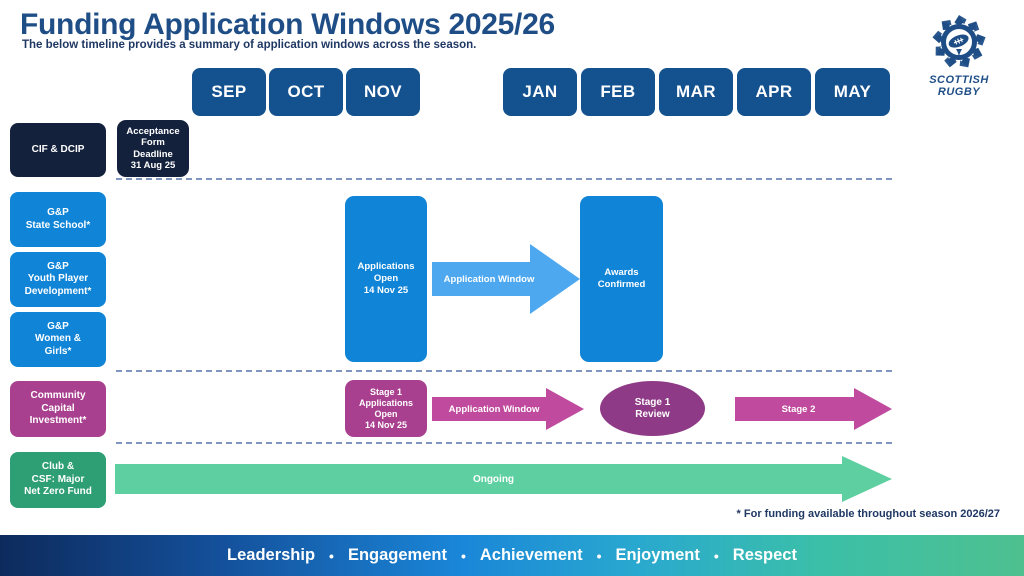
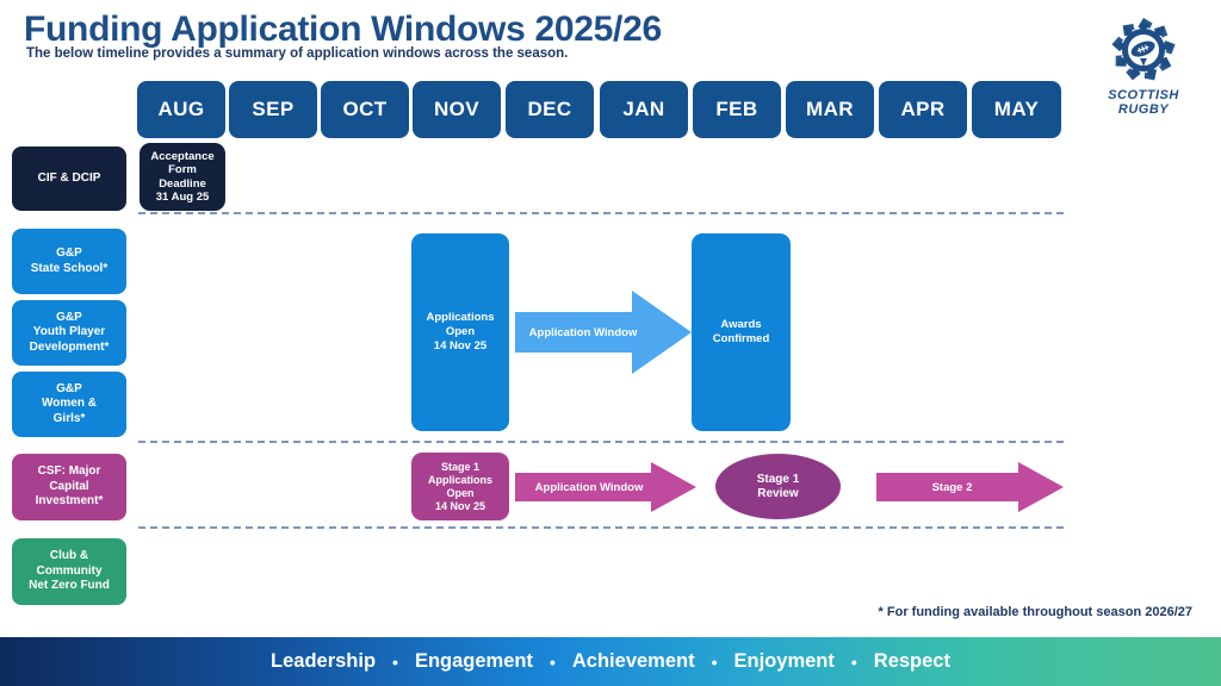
  Funding Application Windows 2025/26
  The below timeline provides a summary of application windows across the season.
  SCOTTISH
  RUGBY
+ AUG
  SEP
  OCT
  NOV
+ DEC
  JAN
  FEB
  MAR
  APR
  MAY
  CIF & DCIP
  G&P
  State School*
  G&P
  Youth Player
  Development*
  G&P
  Women &
  Girls*
- Community
+ CSF: Major
  Capital
  Investment*
  Club &
- CSF: Major
+ Community
  Net Zero Fund
  Acceptance
  Form
  Deadline
  31 Aug 25
  Applications
  Open
  14 Nov 25
  Application Window
  Awards
  Confirmed
  Stage 1
  Applications
  Open
  14 Nov 25
  Application Window
  Stage 1
  Review
  Stage 2
- Ongoing
  * For funding available throughout season 2026/27
  Leadership
  •
  Engagement
  •
  Achievement
  •
  Enjoyment
  •
  Respect
